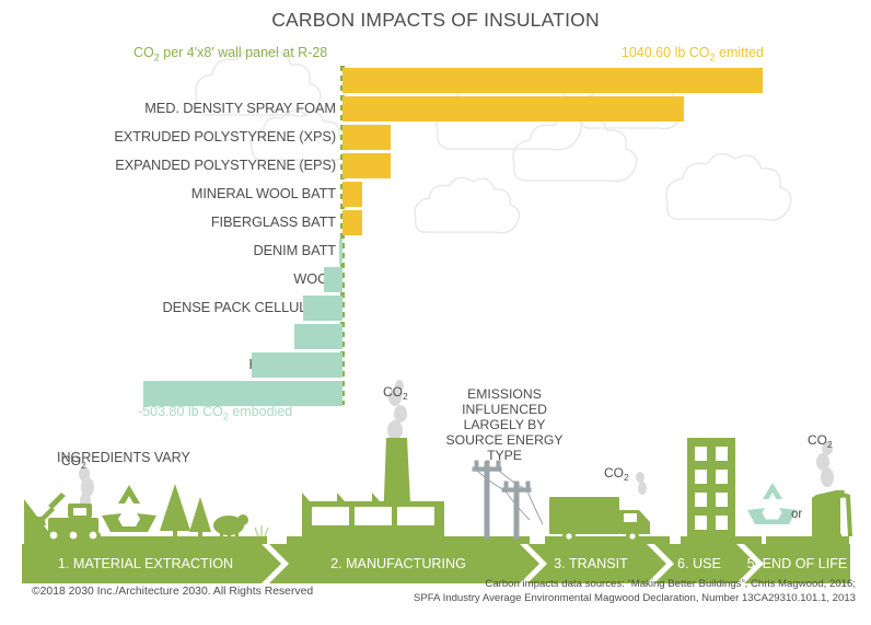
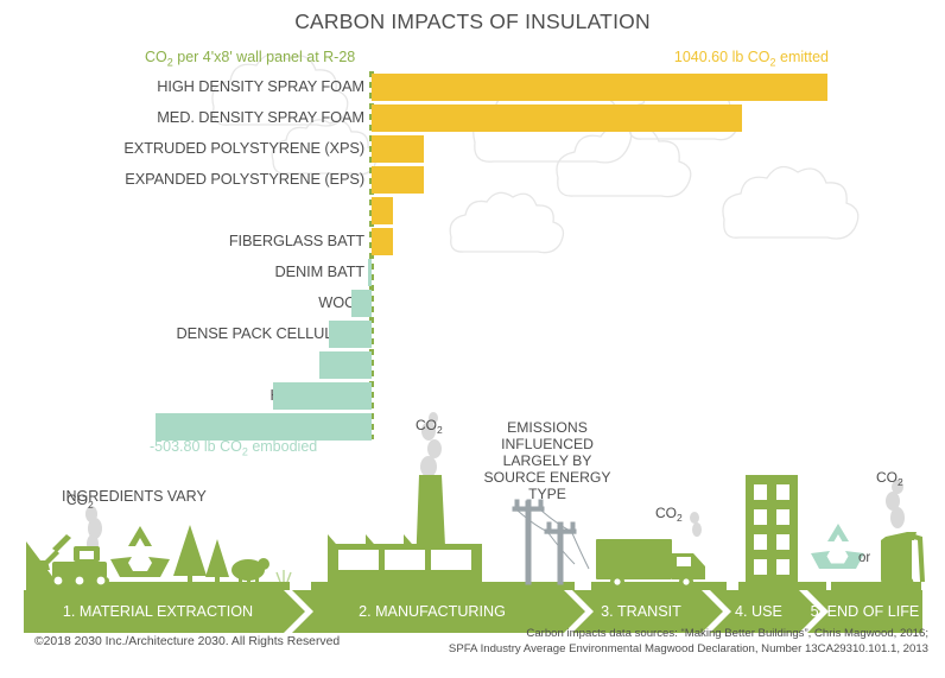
  CARBON IMPACTS OF INSULATION
  CO2 per 4'x8' wall panel at R-28
  1040.60 lb CO2 emitted
+ HIGH DENSITY SPRAY FOAM
  MED. DENSITY SPRAY FOAM
  EXTRUDED POLYSTYRENE (XPS)
  EXPANDED POLYSTYRENE (EPS)
- MINERAL WOOL BATT
  FIBERGLASS BATT
  DENIM BATT
  WOO
  DENSE PACK CELLU
  -503.80 lb CO2 embodied
  EMISSIONS INFLUENCED LARGELY BY SOURCE ENERGY TYPE
  INGREDIENTS VARY
  CO
  2
  CO
  2
  CO
  2
  CO
  2
  or
  1. MATERIAL EXTRACTION
  2. MANUFACTURING
  3. TRANSIT
- 6. USE
+ 4. USE
  5 END OF LIFE
  ©2018 2030 Inc./Architecture 2030. All Rights Reserved
  Carbon impacts data sources: “Making Better Buildings”, Chris Magwood, 2016;
  SPFA Industry Average Environmental Magwood Declaration, Number 13CA29310.101.1, 2013
